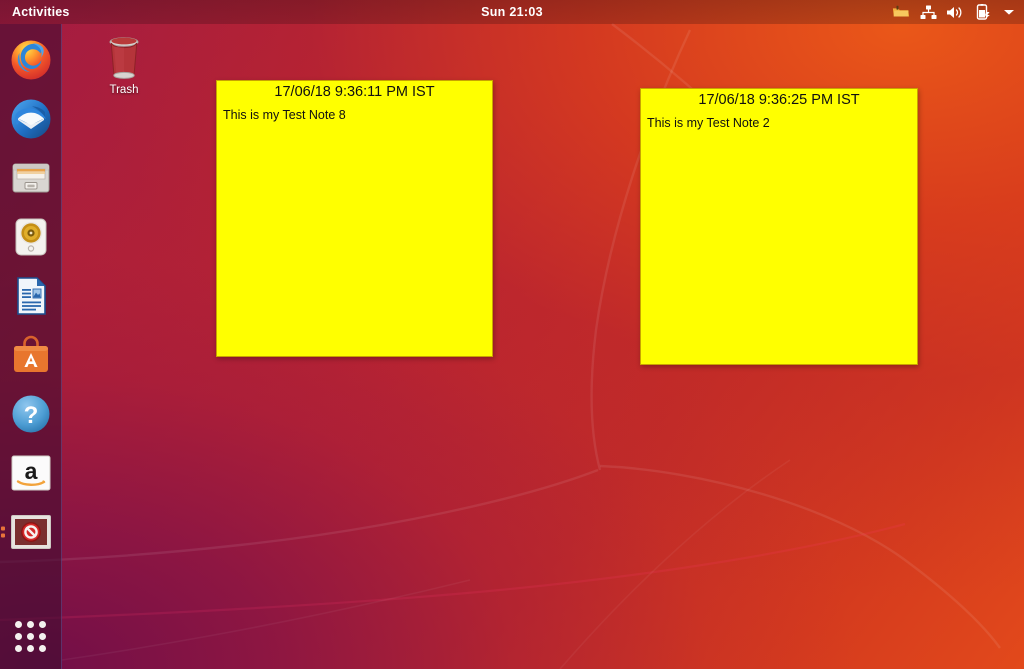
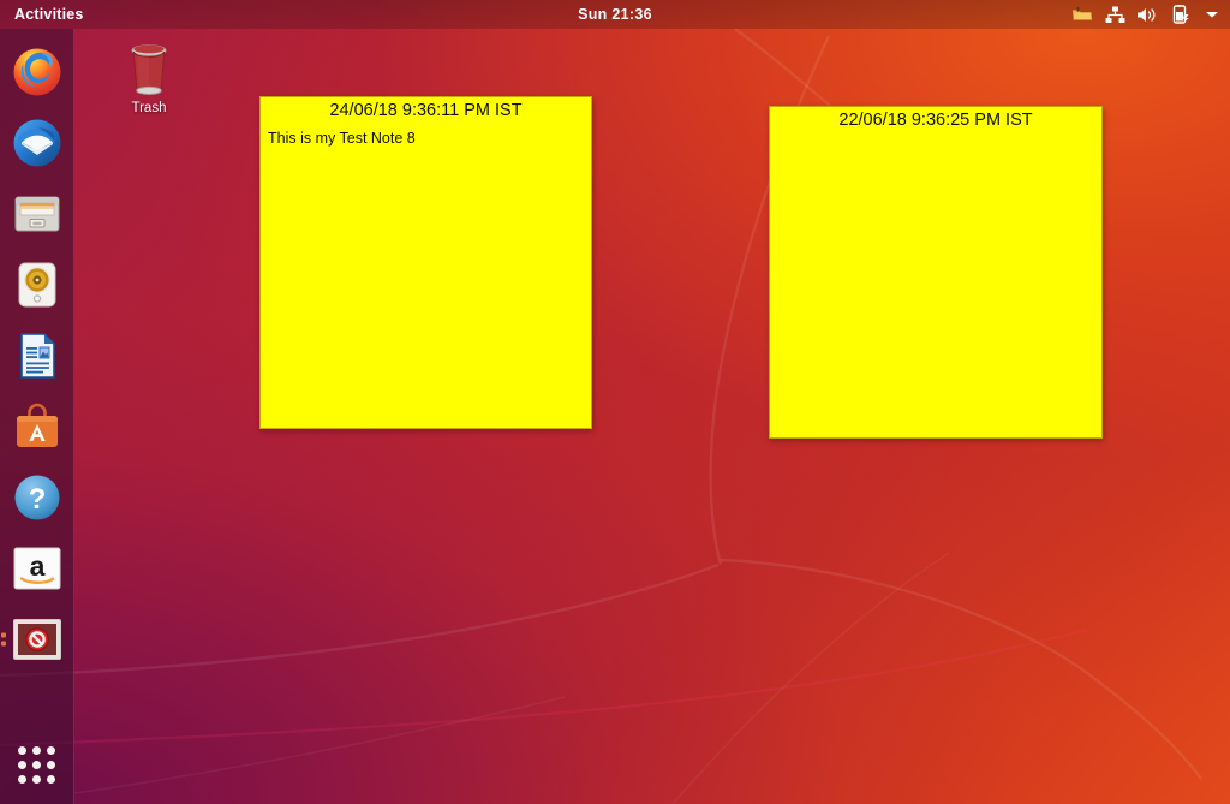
  Activities
- Sun 21:03
+ Sun 21:36
  ?
  a
  Trash
- 17/06/18 9:36:11 PM IST
+ 24/06/18 9:36:11 PM IST
  This is my Test Note 8
- 17/06/18 9:36:25 PM IST
+ 22/06/18 9:36:25 PM IST
- This is my Test Note 2
